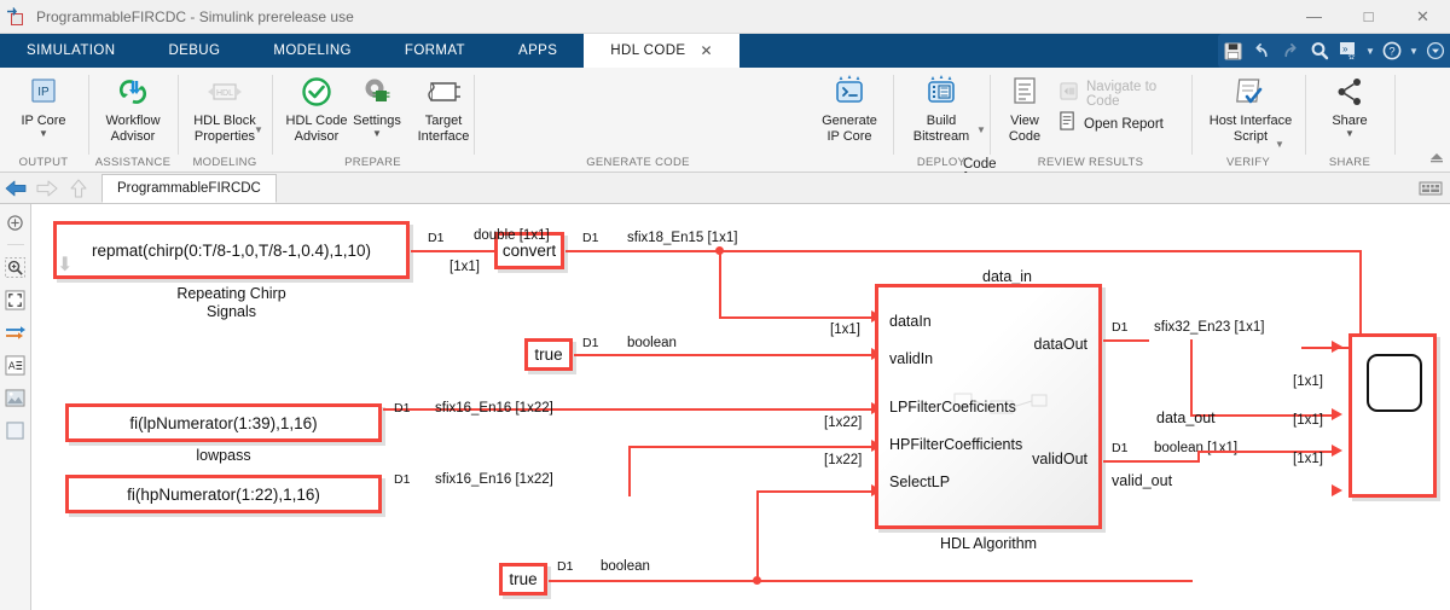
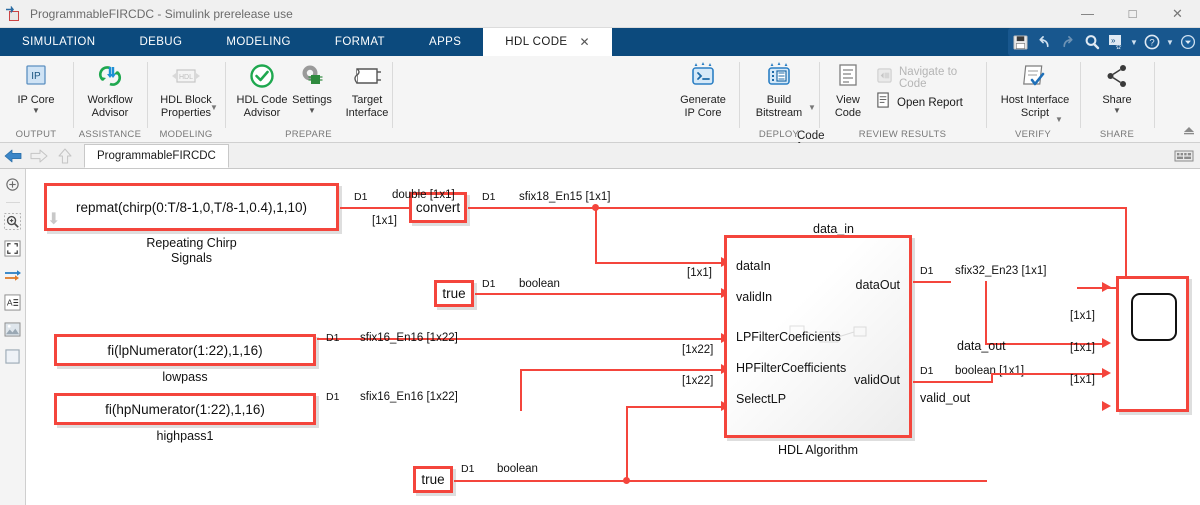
  ProgrammableFIRCDC - Simulink prerelease use
  —
  □
  ✕
  SIMULATION
  DEBUG
  MODELING
  FORMAT
  APPS
  HDL CODE
  ✕
  »
  ▼
  ?
  ▼
  IP
  IP Core
  ▼
  OUTPUT
  Workflow
  Advisor
  ASSISTANCE
  HDL Block
  Properties
  ▼
  MODELING
  HDL Code
  Advisor
  Settings
  ▼
  Target
  Interface
  PREPARE
  Generate
  IP Core
- GENERATE CODE
  Build
  Bitstream
  ▼
  DEPLOY
  View
  Code
  Navigate to Code
  Open Report
  REVIEW RESULTS
  Host Interface
  Script
  ▼
  VERIFY
  Share
  ▼
  SHARE
  ProgrammableFIRCDC
  A
  repmat(chirp(0:T/8-1,0,T/8-1,0.4),1,10)
  ⬇
  Repeating Chirp
  Signals
  D1
  [1x1]
  convert
  double [1x1]
  D1
  sfix18_En15 [1x1]
  [1x1]
  data_in
  true
  D1
  boolean
- fi(lpNumerator(1:39),1,16)
+ fi(lpNumerator(1:22),1,16)
  lowpass
  D1
  sfix16_En16 [1x22]
  [1x22]
  fi(hpNumerator(1:22),1,16)
+ highpass1
  D1
  sfix16_En16 [1x22]
  [1x22]
  true
  D1
  boolean
  dataIn
  validIn
  LPFilterCoeficients
  HPFilterCoefficients
  SelectLP
  dataOut
  validOut
  HDL Algorithm
  D1
  sfix32_En23 [1x1]
  data_out
  [1x1]
  [1x1]
  D1
  boolean [1x1]
  valid_out
  [1x1]
